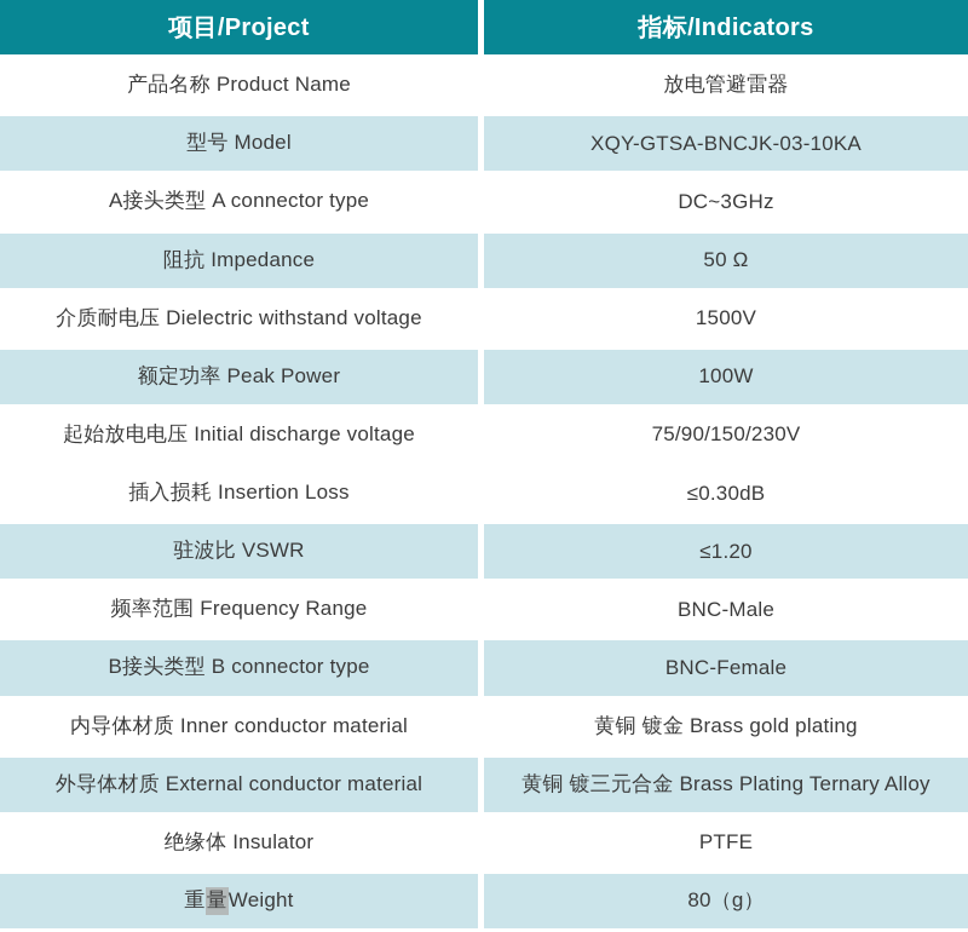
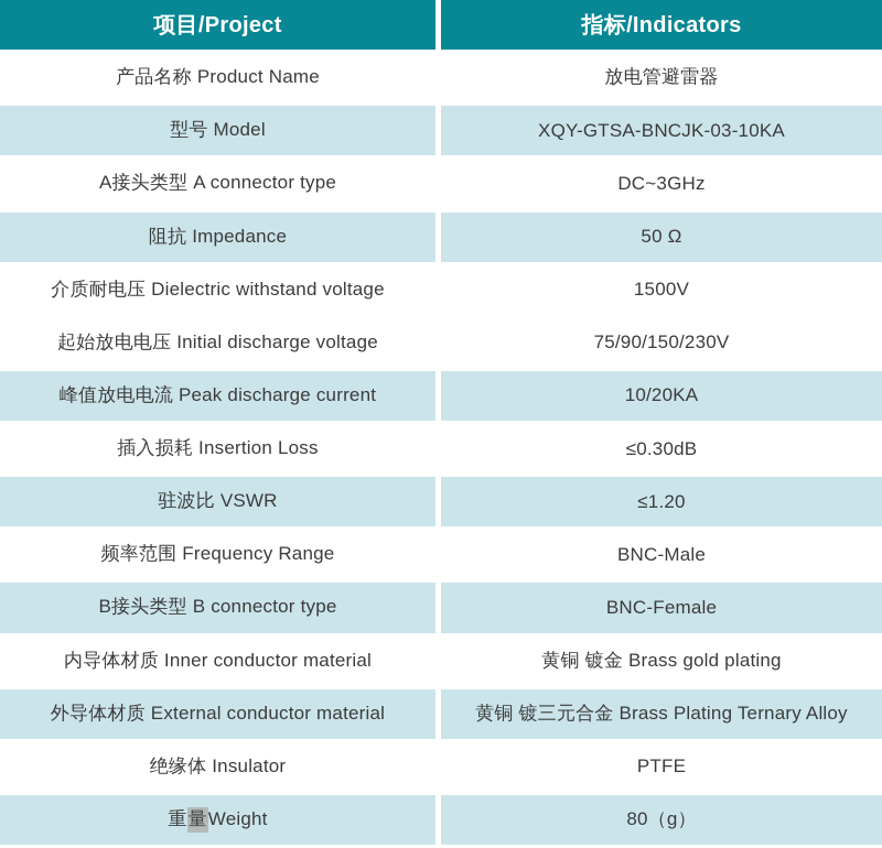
  项目/Project
  指标/Indicators
  产品名称 Product Name
  放电管避雷器
  型号 Model
  XQY-GTSA-BNCJK-03-10KA
  A接头类型 A connector type
  DC~3GHz
  阻抗 Impedance
  50 Ω
  介质耐电压 Dielectric withstand voltage
  1500V
- 额定功率 Peak Power
- 100W
  起始放电电压 Initial discharge voltage
  75/90/150/230V
+ 峰值放电电流 Peak discharge current
+ 10/20KA
  插入损耗 Insertion Loss
  ≤0.30dB
  驻波比 VSWR
  ≤1.20
  频率范围 Frequency Range
  BNC-Male
  B接头类型 B connector type
  BNC-Female
  内导体材质 Inner conductor material
  黄铜 镀金 Brass gold plating
  外导体材质 External conductor material
  黄铜 镀三元合金 Brass Plating Ternary Alloy
  绝缘体 Insulator
  PTFE
  重
  量
  Weight
  80（g）
